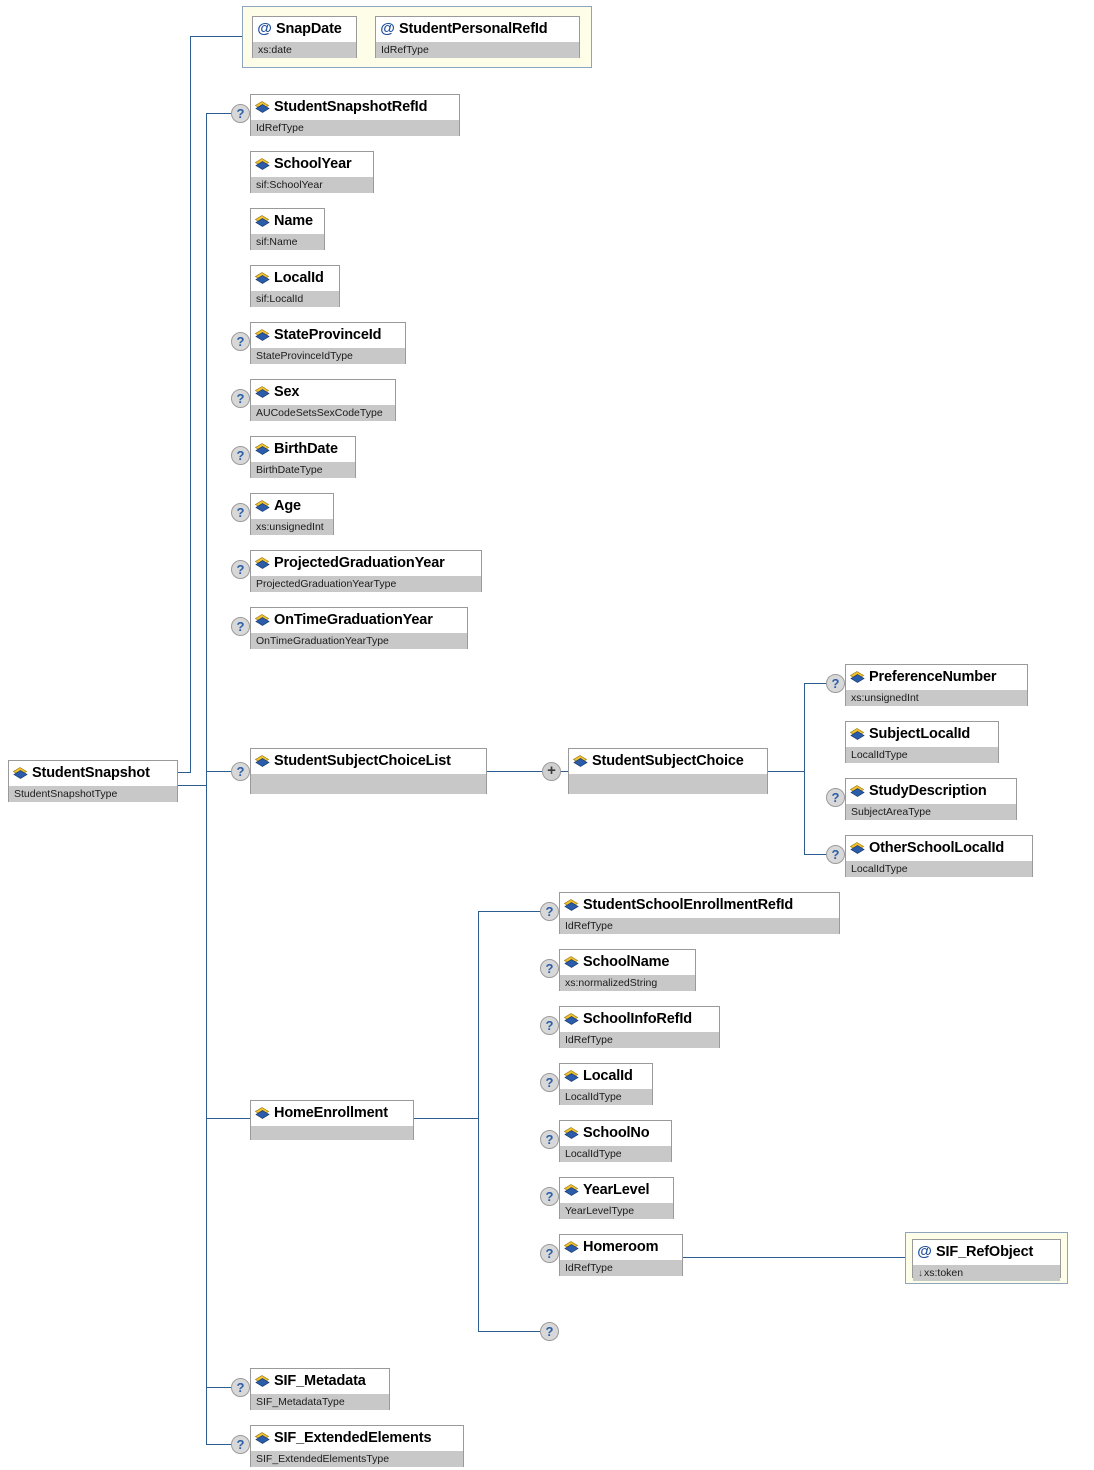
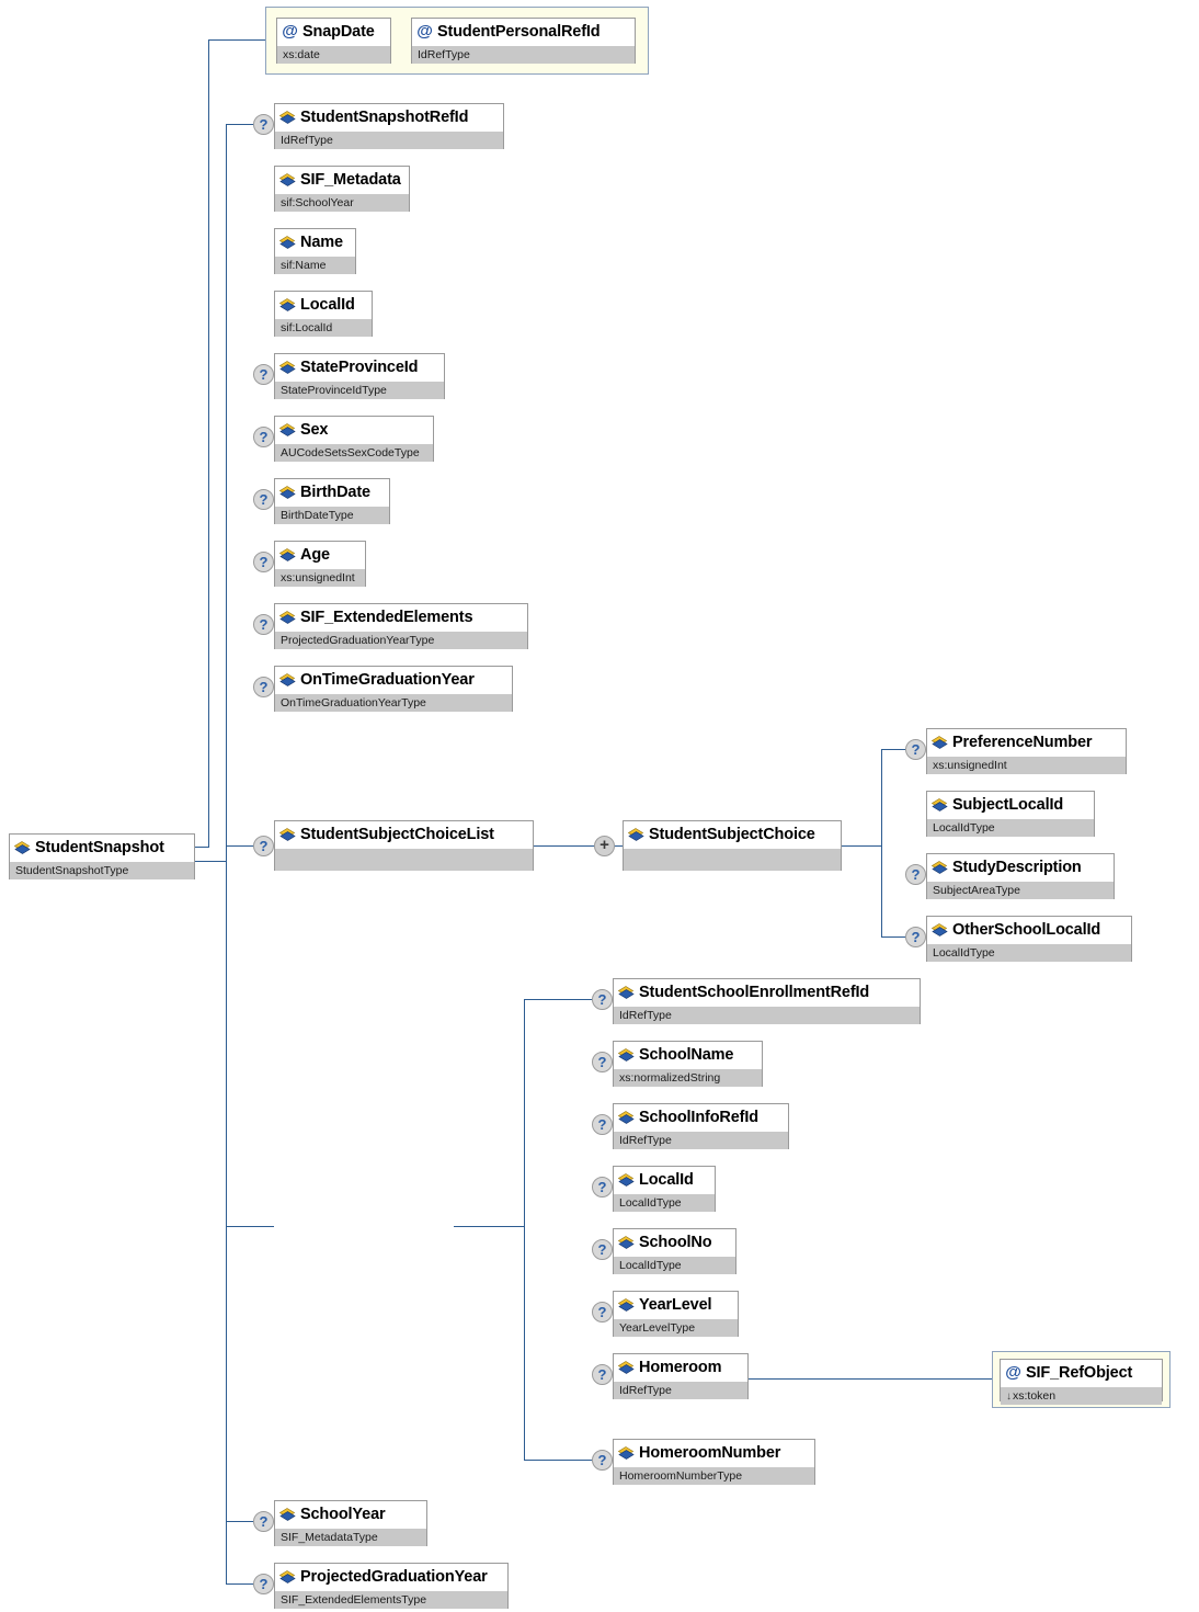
  @
  SnapDate
  xs:date
  @
  StudentPersonalRefId
  IdRefType
  StudentSnapshot
  StudentSnapshotType
  ?
  StudentSnapshotRefId
  IdRefType
- SchoolYear
+ SIF_Metadata
  sif:SchoolYear
  Name
  sif:Name
  LocalId
  sif:LocalId
  ?
  StateProvinceId
  StateProvinceIdType
  ?
  Sex
  AUCodeSetsSexCodeType
  ?
  BirthDate
  BirthDateType
  ?
  Age
  xs:unsignedInt
  ?
- ProjectedGraduationYear
+ SIF_ExtendedElements
  ProjectedGraduationYearType
  ?
  OnTimeGraduationYear
  OnTimeGraduationYearType
  ?
  StudentSubjectChoiceList
  +
  StudentSubjectChoice
  ?
  PreferenceNumber
  xs:unsignedInt
  SubjectLocalId
  LocalIdType
  ?
  StudyDescription
  SubjectAreaType
  ?
  OtherSchoolLocalId
  LocalIdType
- HomeEnrollment
  ?
  StudentSchoolEnrollmentRefId
  IdRefType
  ?
  SchoolName
  xs:normalizedString
  ?
  SchoolInfoRefId
  IdRefType
  ?
  LocalId
  LocalIdType
  ?
  SchoolNo
  LocalIdType
  ?
  YearLevel
  YearLevelType
  ?
  Homeroom
  IdRefType
  ?
+ HomeroomNumber
+ HomeroomNumberType
  @
  SIF_RefObject
  ↓xs:token
  ?
- SIF_Metadata
+ SchoolYear
  SIF_MetadataType
  ?
- SIF_ExtendedElements
+ ProjectedGraduationYear
  SIF_ExtendedElementsType
